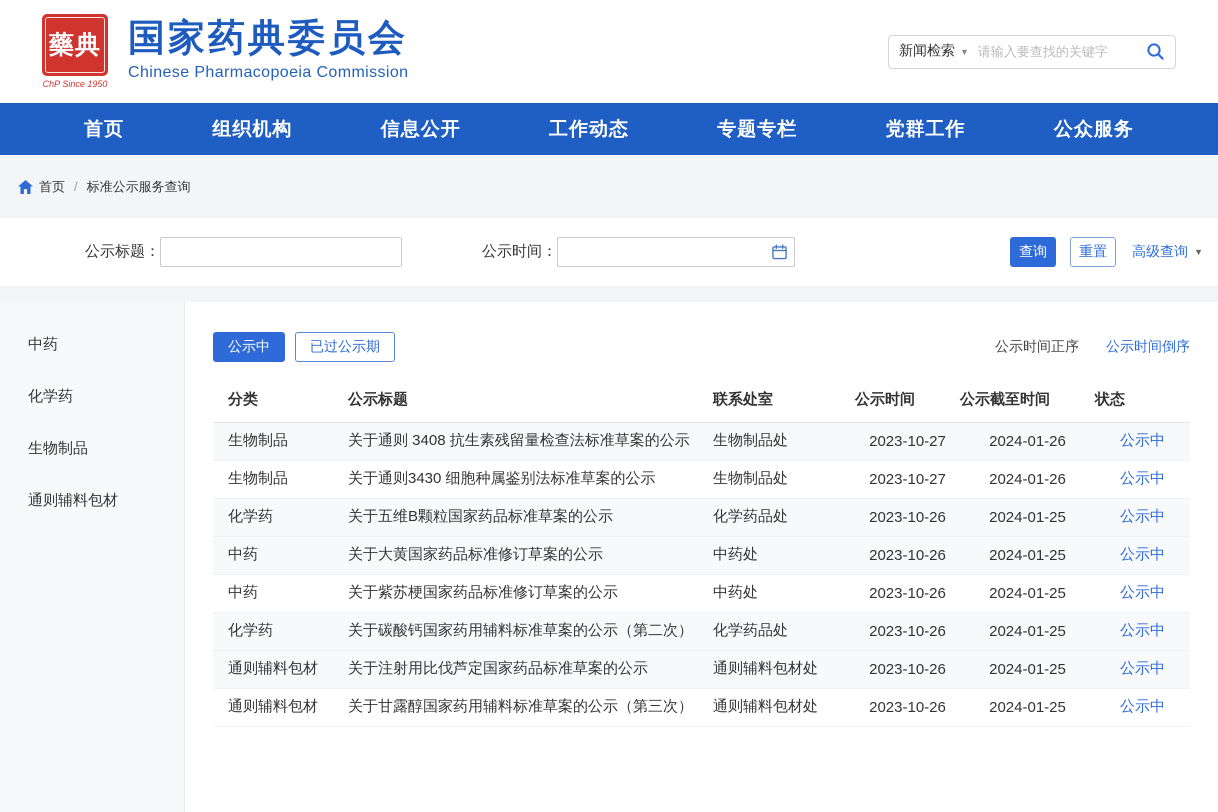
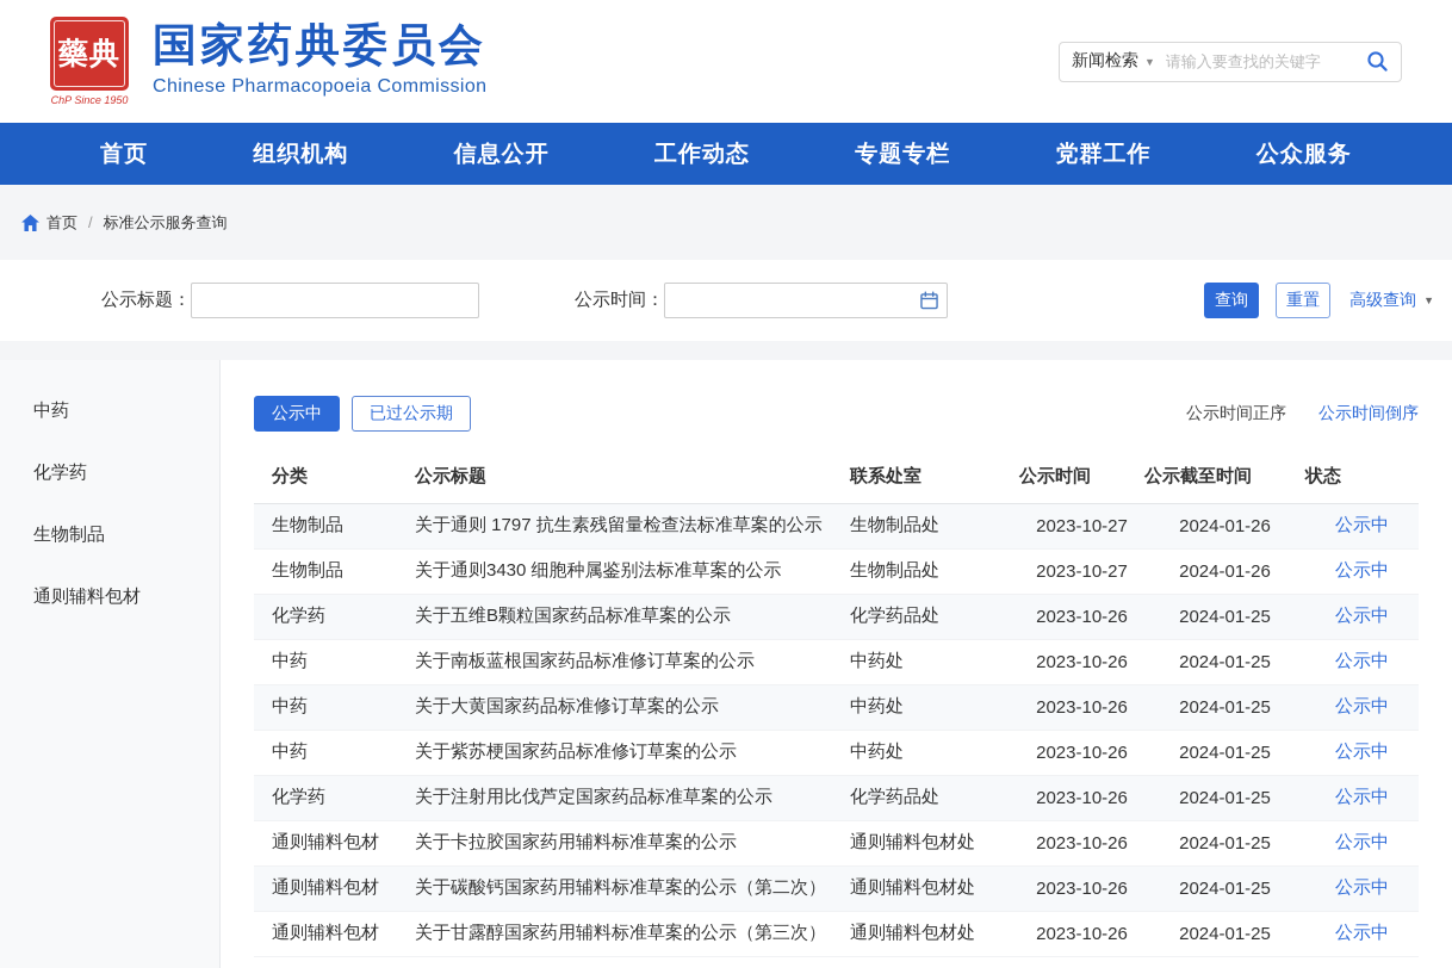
  藥典
  ChP Since 1950
  国家药典委员会
  Chinese Pharmacopoeia Commission
  新闻检索
  ▼
  请输入要查找的关键字
  首页
  组织机构
  信息公开
  工作动态
  专题专栏
  党群工作
  公众服务
  首页
  /
  标准公示服务查询
  公示标题：
  公示时间：
  查询
  重置
  高级查询
  ▼
  中药
  化学药
  生物制品
  通则辅料包材
  公示中
  已过公示期
  公示时间正序
  公示时间倒序
  分类	公示标题	联系处室	公示时间	公示截至时间	状态
- 生物制品	关于通则 3408 抗生素残留量检查法标准草案的公示	生物制品处	2023-10-27	2024-01-26	公示中
+ 生物制品	关于通则 1797 抗生素残留量检查法标准草案的公示	生物制品处	2023-10-27	2024-01-26	公示中
  生物制品	关于通则3430 细胞种属鉴别法标准草案的公示	生物制品处	2023-10-27	2024-01-26	公示中
  化学药	关于五维B颗粒国家药品标准草案的公示	化学药品处	2023-10-26	2024-01-25	公示中
+ 中药	关于南板蓝根国家药品标准修订草案的公示	中药处	2023-10-26	2024-01-25	公示中
  中药	关于大黄国家药品标准修订草案的公示	中药处	2023-10-26	2024-01-25	公示中
  中药	关于紫苏梗国家药品标准修订草案的公示	中药处	2023-10-26	2024-01-25	公示中
- 化学药	关于碳酸钙国家药用辅料标准草案的公示（第二次）	化学药品处	2023-10-26	2024-01-25	公示中
+ 化学药	关于注射用比伐芦定国家药品标准草案的公示	化学药品处	2023-10-26	2024-01-25	公示中
+ 通则辅料包材	关于卡拉胶国家药用辅料标准草案的公示	通则辅料包材处	2023-10-26	2024-01-25	公示中
- 通则辅料包材	关于注射用比伐芦定国家药品标准草案的公示	通则辅料包材处	2023-10-26	2024-01-25	公示中
+ 通则辅料包材	关于碳酸钙国家药用辅料标准草案的公示（第二次）	通则辅料包材处	2023-10-26	2024-01-25	公示中
  通则辅料包材	关于甘露醇国家药用辅料标准草案的公示（第三次）	通则辅料包材处	2023-10-26	2024-01-25	公示中
